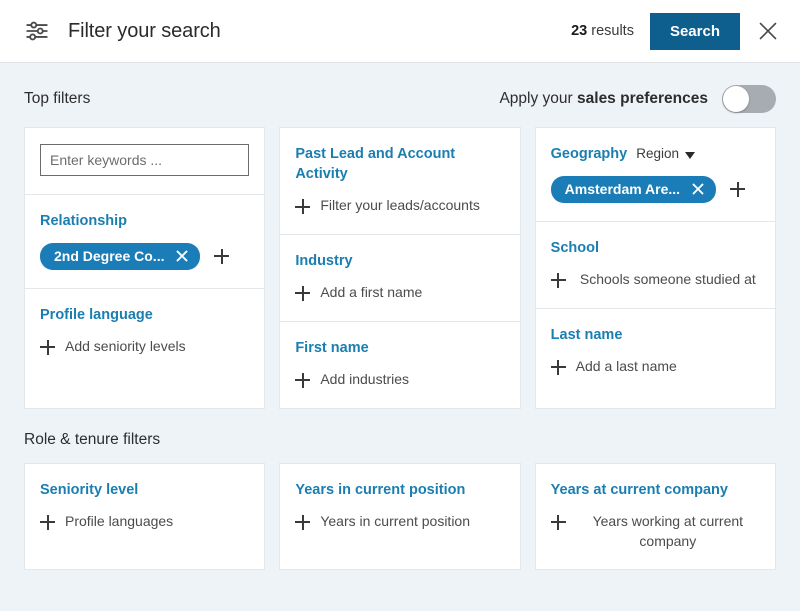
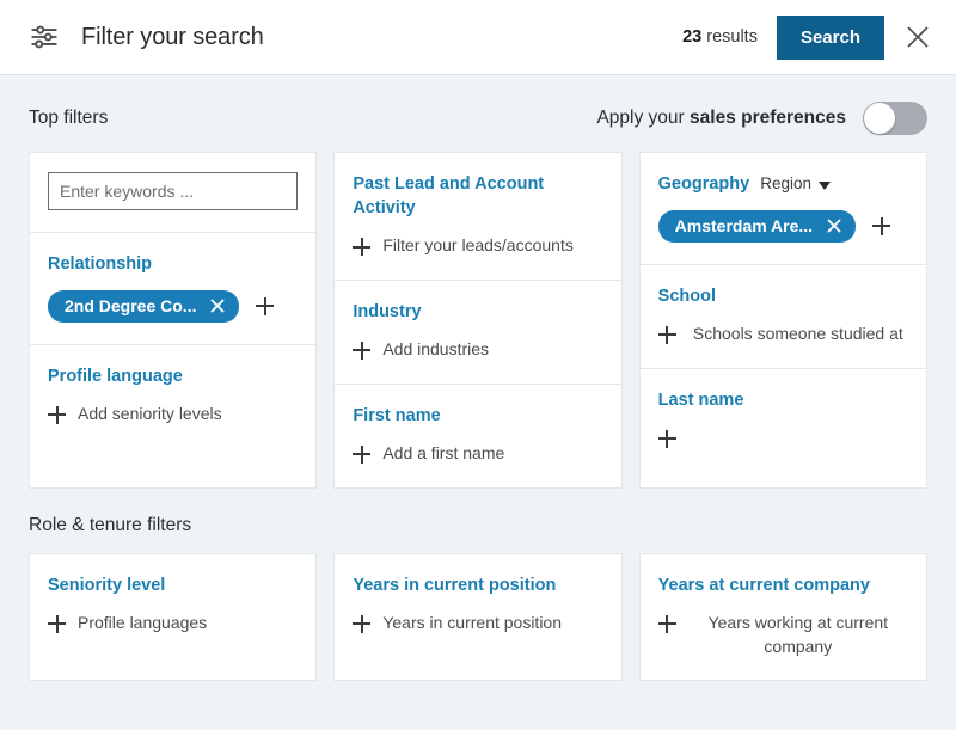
  Filter your search
  23 results
  Search
  Top filters
  Apply your sales preferences
  Enter keywords ...
  Relationship
  2nd Degree Co...
  Profile language
  Add seniority levels
  Past Lead and Account Activity
  Filter your leads/accounts
  Industry
- Add a first name
+ Add industries
  First name
- Add industries
+ Add a first name
  Geography
  Region
  Amsterdam Are...
  School
  Schools someone studied at
  Last name
- Add a last name
  Role & tenure filters
  Seniority level
  Profile languages
  Years in current position
  Years in current position
  Years at current company
  Years working at current company
